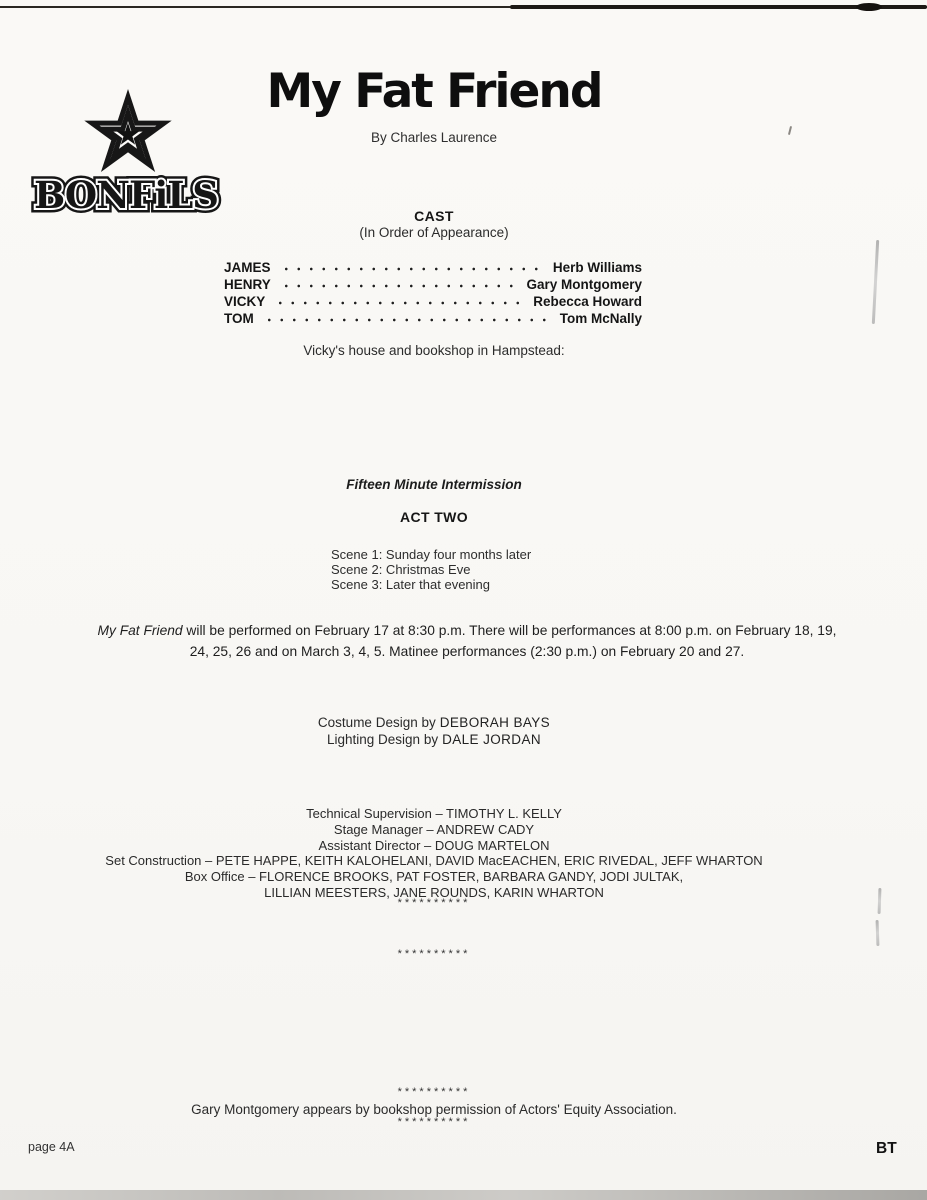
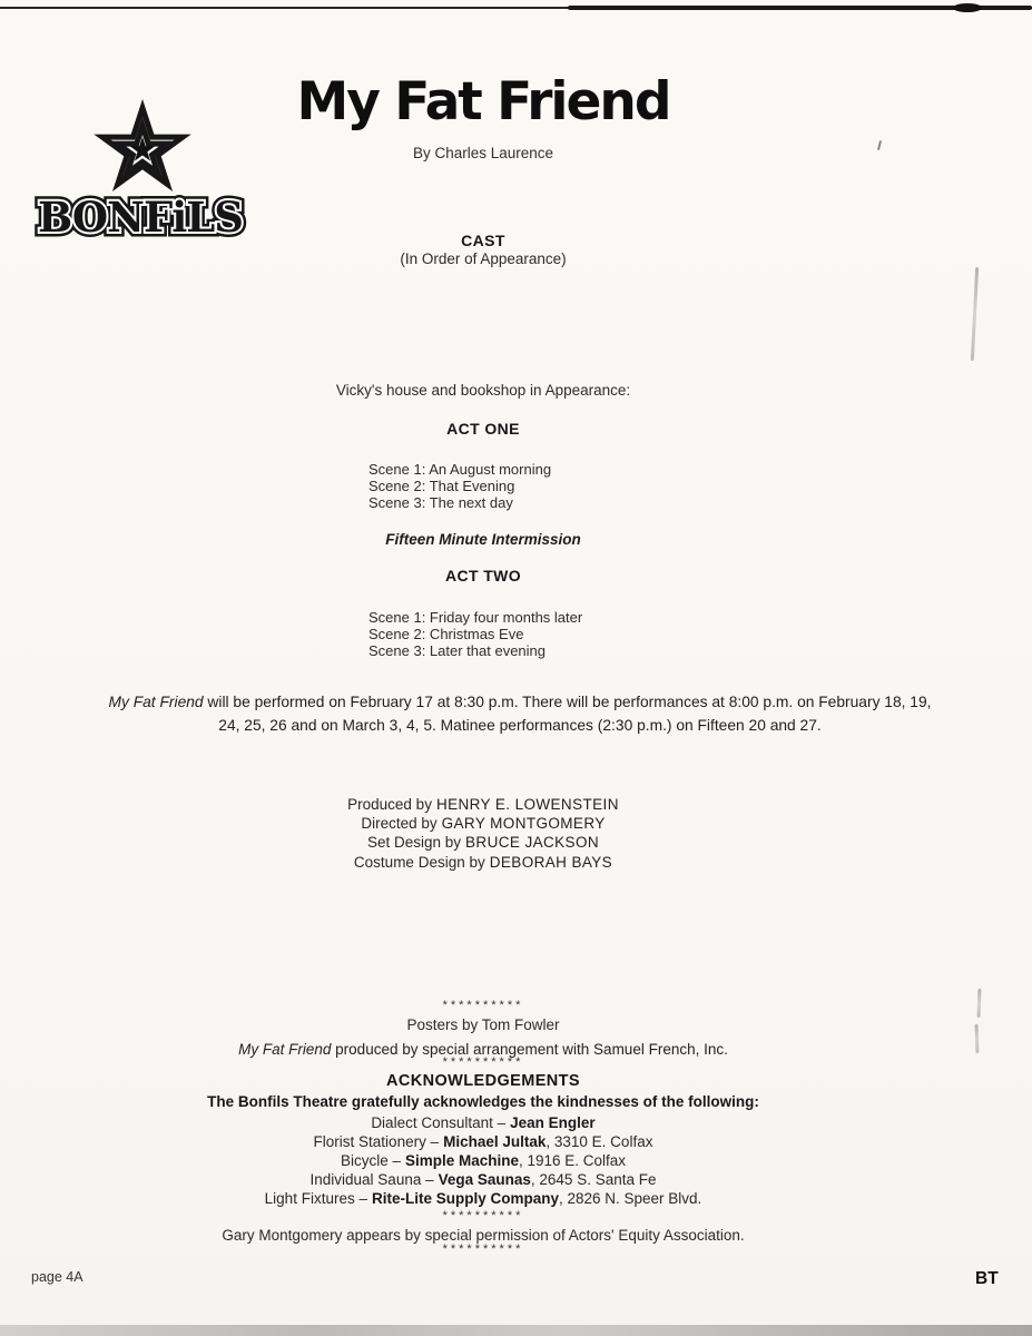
  ★
  ★
  ★
  BONFiLS
  My Fat Friend
  By Charles Laurence
  CAST
  (In Order of Appearance)
- JAMES
- Herb Williams
- HENRY
- Gary Montgomery
- VICKY
- Rebecca Howard
- TOM
- Tom McNally
- Vicky's house and bookshop in Hampstead:
+ Vicky's house and bookshop in Appearance:
+ ACT ONE
+ Scene 1: An August morning
+ Scene 2: That Evening
+ Scene 3: The next day
  Fifteen Minute Intermission
  ACT TWO
- Scene 1: Sunday four months later
+ Scene 1: Friday four months later
  Scene 2: Christmas Eve
  Scene 3: Later that evening
- My Fat Friend will be performed on February 17 at 8:30 p.m. There will be performances at 8:00 p.m. on February 18, 19, 24, 25, 26 and on March 3, 4, 5. Matinee performances (2:30 p.m.) on February 20 and 27.
+ My Fat Friend will be performed on February 17 at 8:30 p.m. There will be performances at 8:00 p.m. on February 18, 19, 24, 25, 26 and on March 3, 4, 5. Matinee performances (2:30 p.m.) on Fifteen 20 and 27.
+ Produced by HENRY E. LOWENSTEIN
+ Directed by GARY MONTGOMERY
+ Set Design by BRUCE JACKSON
  Costume Design by DEBORAH BAYS
- Lighting Design by DALE JORDAN
- Technical Supervision – TIMOTHY L. KELLY
- Stage Manager – ANDREW CADY
- Assistant Director – DOUG MARTELON
- Set Construction – PETE HAPPE, KEITH KALOHELANI, DAVID MacEACHEN, ERIC RIVEDAL, JEFF WHARTON
- Box Office – FLORENCE BROOKS, PAT FOSTER, BARBARA GANDY, JODI JULTAK,
- LILLIAN MEESTERS, JANE ROUNDS, KARIN WHARTON
  **********
+ Posters by Tom Fowler
+ My Fat Friend produced by special arrangement with Samuel French, Inc.
  **********
+ ACKNOWLEDGEMENTS
+ The Bonfils Theatre gratefully acknowledges the kindnesses of the following:
+ Dialect Consultant – Jean Engler
+ Florist Stationery – Michael Jultak, 3310 E. Colfax
+ Bicycle – Simple Machine, 1916 E. Colfax
+ Individual Sauna – Vega Saunas, 2645 S. Santa Fe
+ Light Fixtures – Rite-Lite Supply Company, 2826 N. Speer Blvd.
  **********
- Gary Montgomery appears by bookshop permission of Actors' Equity Association.
+ Gary Montgomery appears by special permission of Actors' Equity Association.
  **********
  page 4A
  BT
